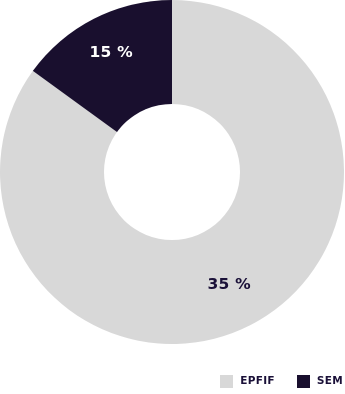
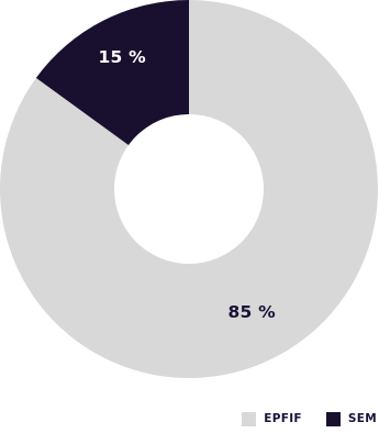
- 35 %
+ 85 %
  15 %
  EPFIF
  SEM
